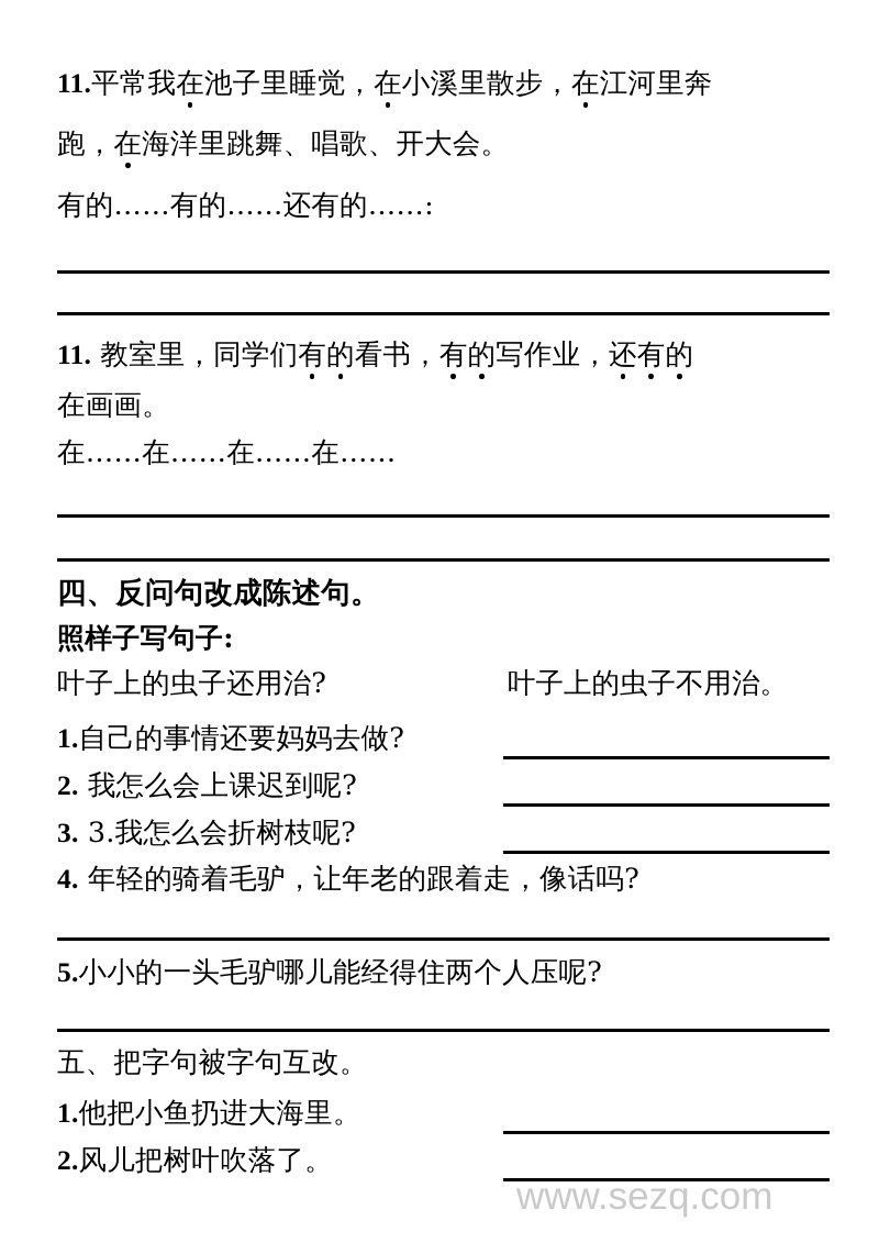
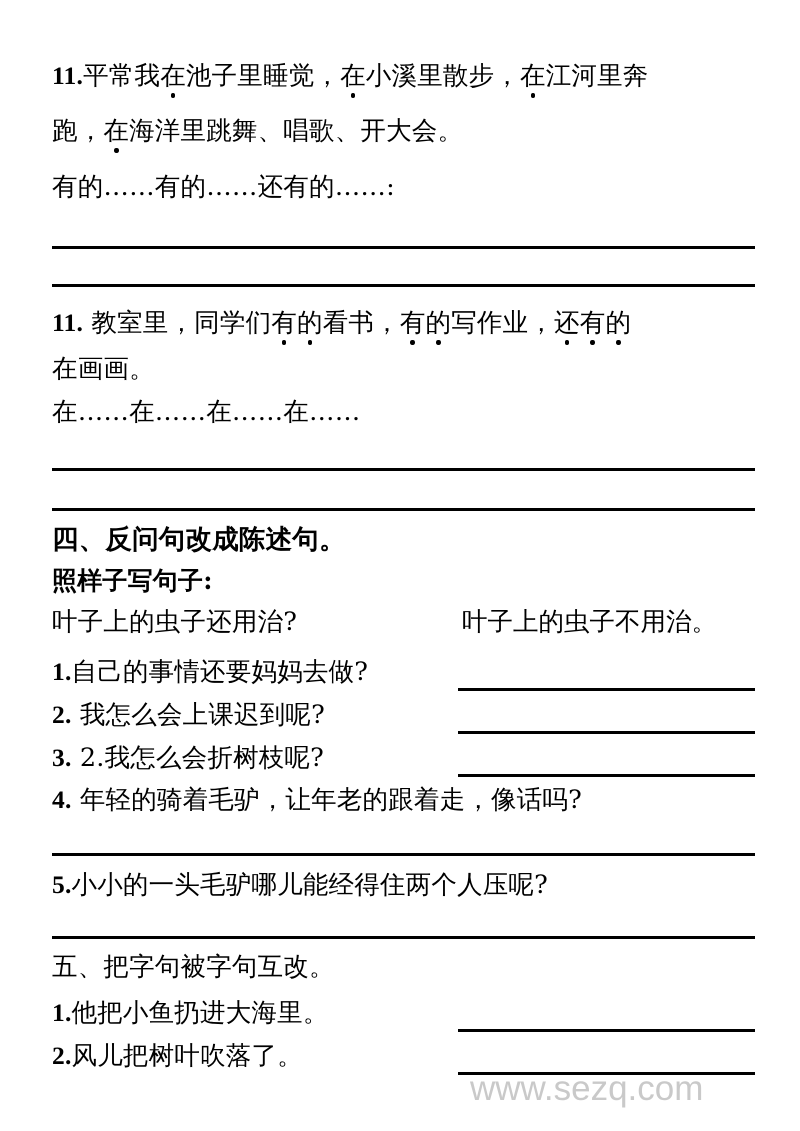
  www.sezq.com
  11.平常我在池子里睡觉，在小溪里散步，在江河里奔
  跑，在海洋里跳舞、唱歌、开大会。
  有的……有的……还有的……:
  11. 教室里，同学们有的看书，有的写作业，还有的
  在画画。
  在……在……在……在……
  四、反问句改成陈述句。
  照样子写句子:
  叶子上的虫子还用治?
  叶子上的虫子不用治。
  1.自己的事情还要妈妈去做?
  2. 我怎么会上课迟到呢?
- 3. 3.我怎么会折树枝呢?
+ 3. 2.我怎么会折树枝呢?
  4. 年轻的骑着毛驴，让年老的跟着走，像话吗?
  5.小小的一头毛驴哪儿能经得住两个人压呢?
  五、把字句被字句互改。
  1.他把小鱼扔进大海里。
  2.风儿把树叶吹落了。
